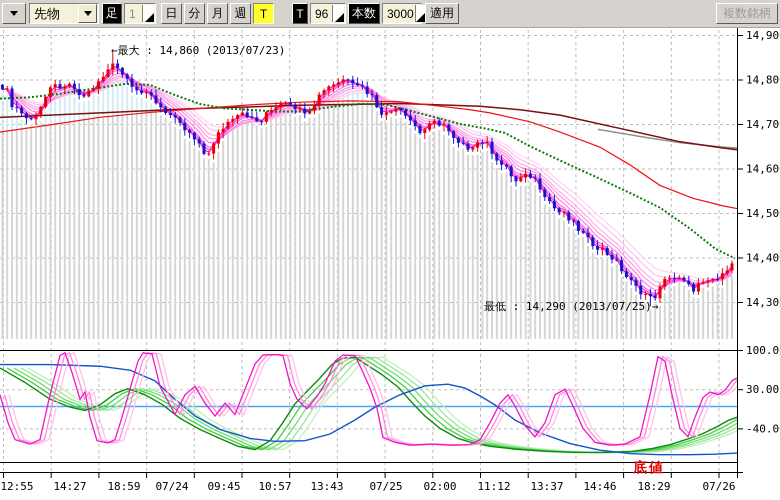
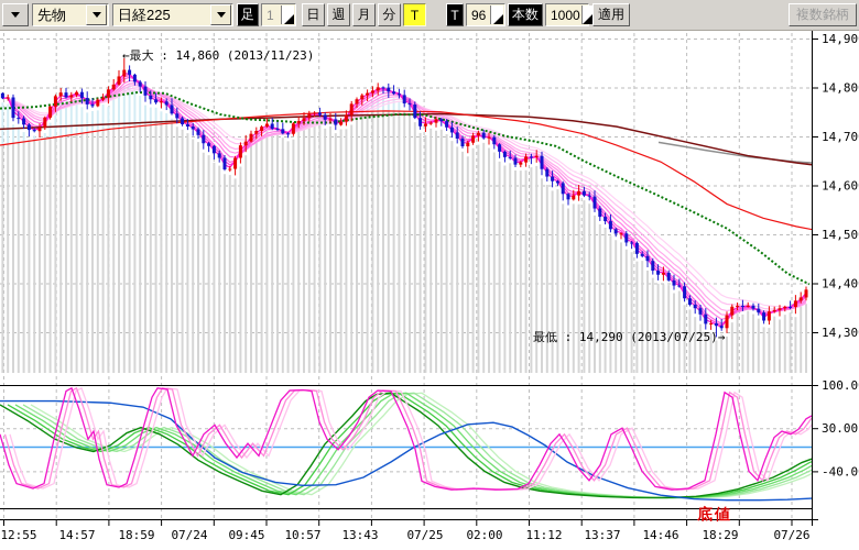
  先物
+ 日経225
  足
  1
  日
- 分
+ 週
  月
- 週
+ 分
  T
  T
  96
  本数
- 3000
+ 1000
  適用
  複数銘柄
  14,90
  14,80
  14,70
  14,60
  14,50
  14,40
  14,30
  100.0
  30.00
  -40.0
  12:55
- 14:27
+ 14:57
  18:59
  07/24
  09:45
  10:57
  13:43
  07/25
  02:00
  11:12
  13:37
  14:46
  18:29
  07/26
- ←最大 : 14,860 (2013/07/23)
+ ←最大 : 14,860 (2013/11/23)
  最低 : 14,290 (2013/07/25)→
  底値
